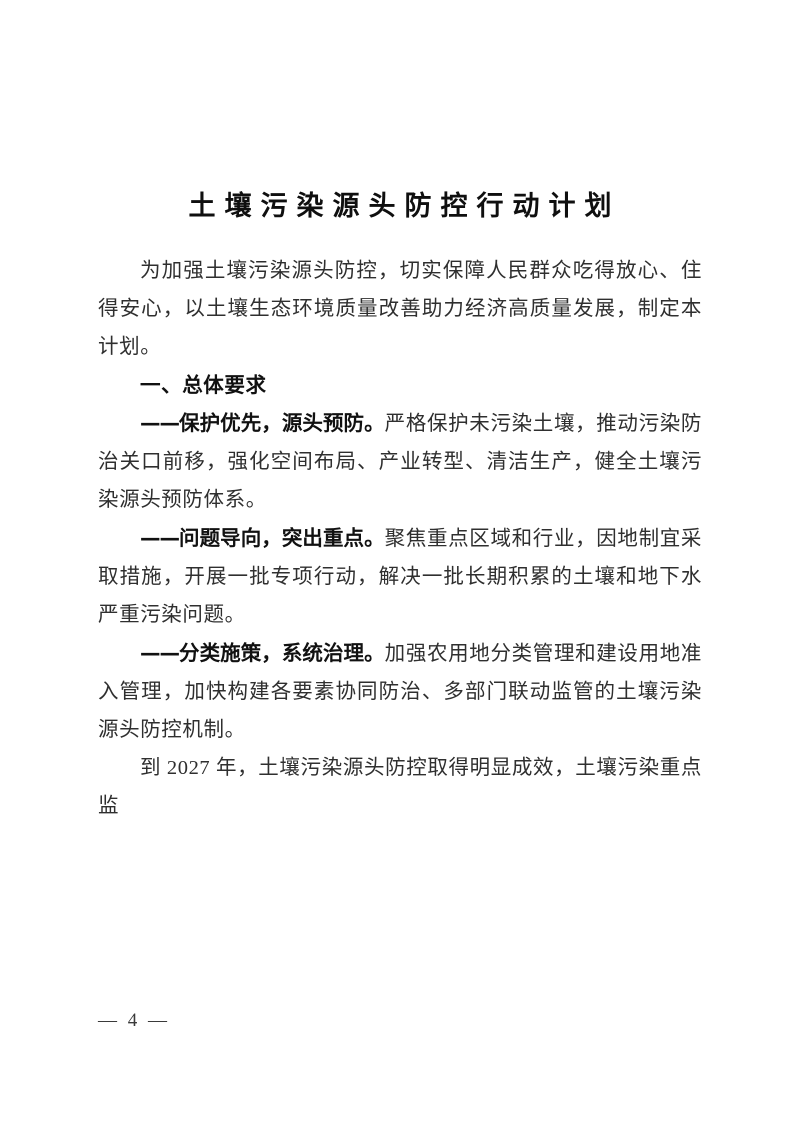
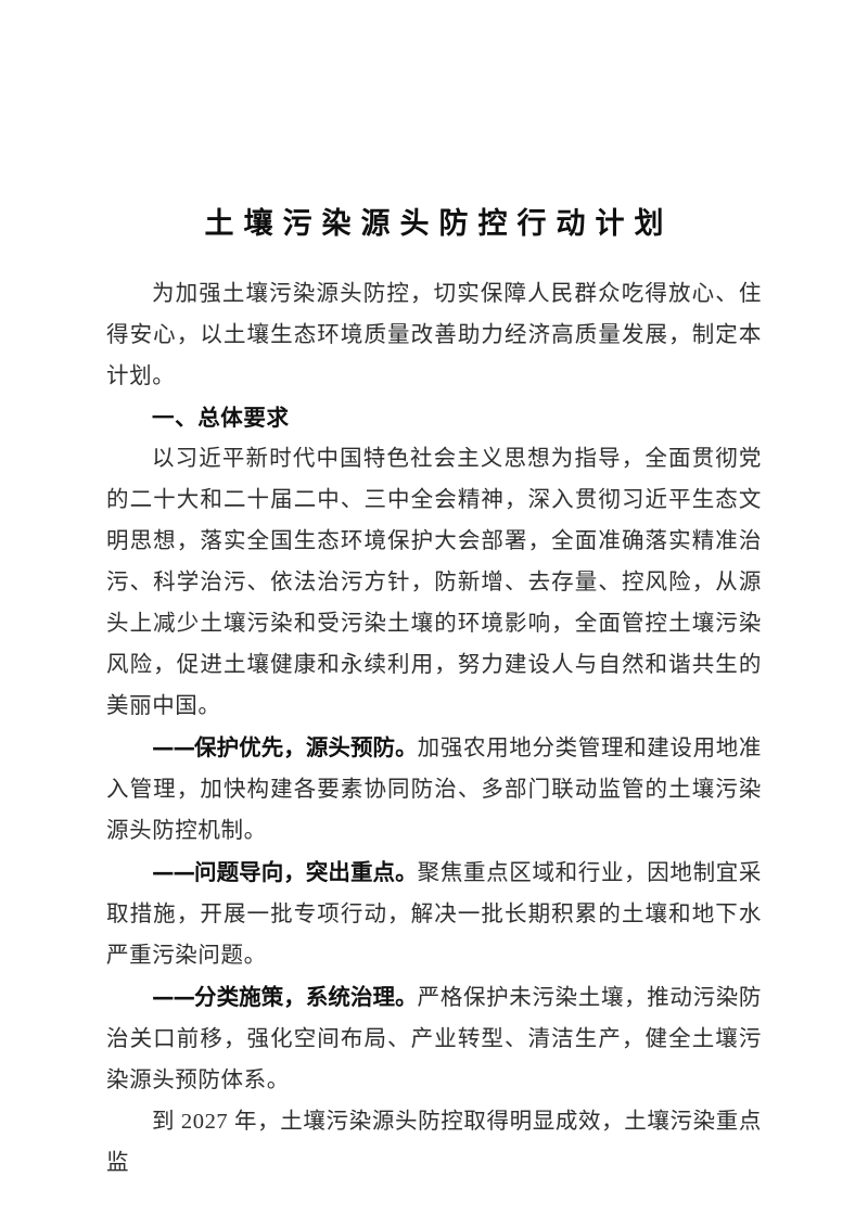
  土壤污染源头防控行动计划
  为加强土壤污染源头防控，切实保障人民群众吃得放心、住得安心，以土壤生态环境质量改善助力经济高质量发展，制定本计划。
  一、总体要求
+ 以习近平新时代中国特色社会主义思想为指导，全面贯彻党的二十大和二十届二中、三中全会精神，深入贯彻习近平生态文明思想，落实全国生态环境保护大会部署，全面准确落实精准治污、科学治污、依法治污方针，防新增、去存量、控风险，从源头上减少土壤污染和受污染土壤的环境影响，全面管控土壤污染风险，促进土壤健康和永续利用，努力建设人与自然和谐共生的美丽中国。
- ——保护优先，源头预防。严格保护未污染土壤，推动污染防治关口前移，强化空间布局、产业转型、清洁生产，健全土壤污染源头预防体系。
+ ——保护优先，源头预防。加强农用地分类管理和建设用地准入管理，加快构建各要素协同防治、多部门联动监管的土壤污染源头防控机制。
  ——问题导向，突出重点。聚焦重点区域和行业，因地制宜采取措施，开展一批专项行动，解决一批长期积累的土壤和地下水严重污染问题。
- ——分类施策，系统治理。加强农用地分类管理和建设用地准入管理，加快构建各要素协同防治、多部门联动监管的土壤污染源头防控机制。
+ ——分类施策，系统治理。严格保护未污染土壤，推动污染防治关口前移，强化空间布局、产业转型、清洁生产，健全土壤污染源头预防体系。
  到 2027 年，土壤污染源头防控取得明显成效，土壤污染重点监
- — 4 —
